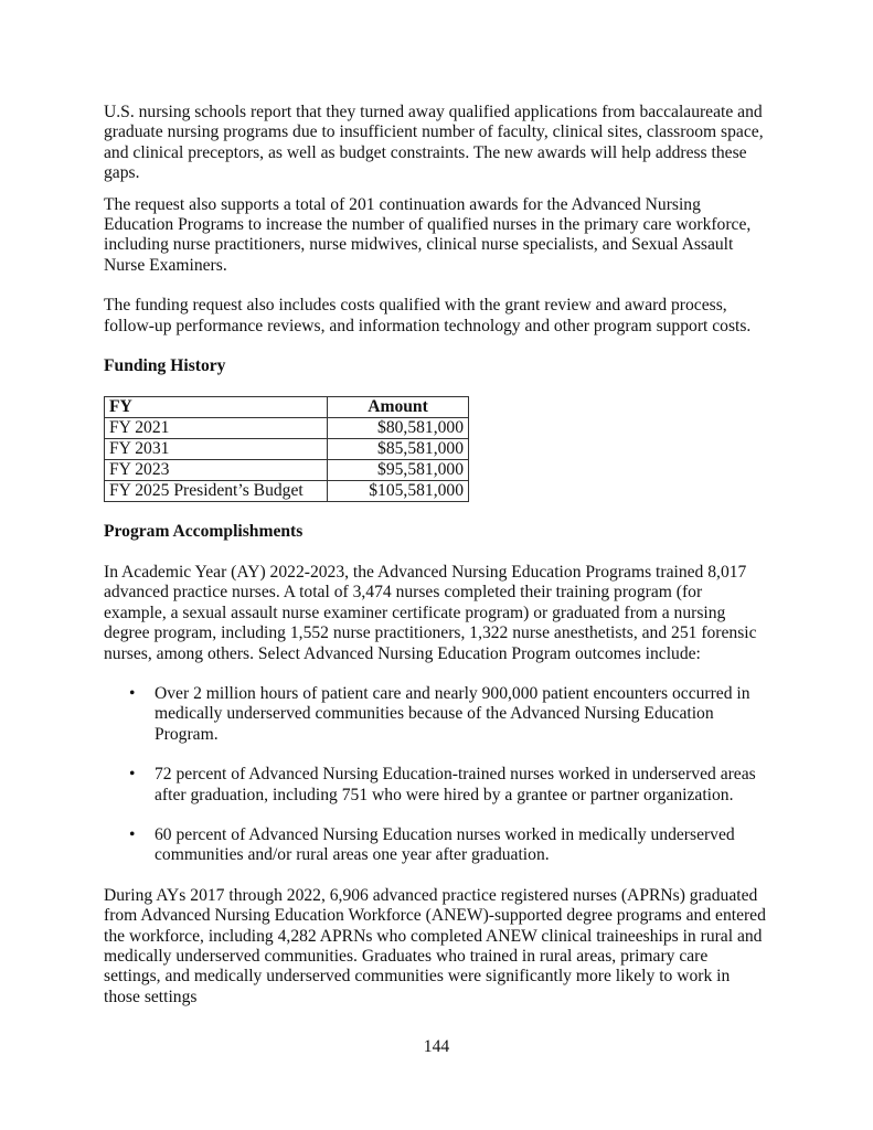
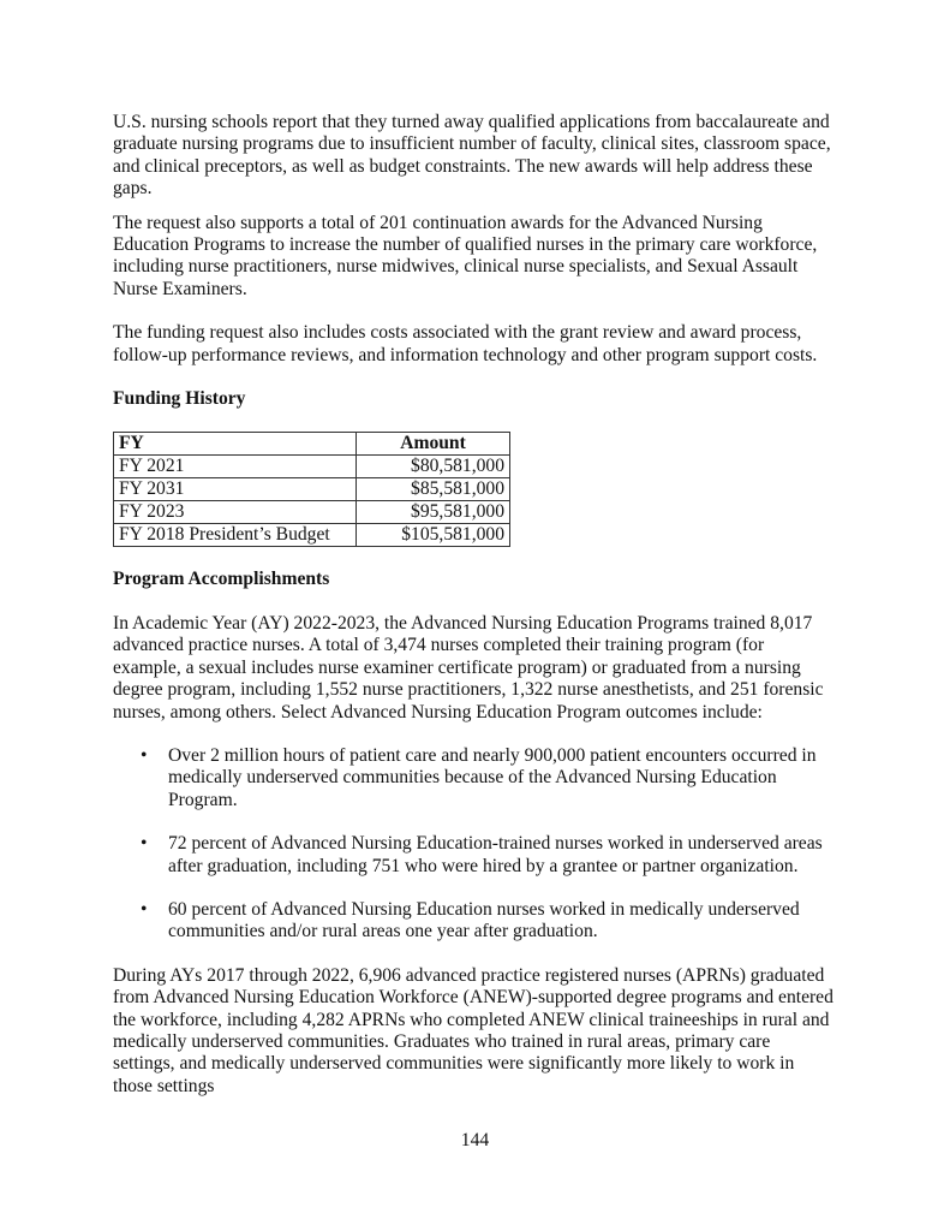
  U.S. nursing schools report that they turned away qualified applications from baccalaureate and graduate nursing programs due to insufficient number of faculty, clinical sites, classroom space, and clinical preceptors, as well as budget constraints. The new awards will help address these gaps.
  The request also supports a total of 201 continuation awards for the Advanced Nursing Education Programs to increase the number of qualified nurses in the primary care workforce, including nurse practitioners, nurse midwives, clinical nurse specialists, and Sexual Assault Nurse Examiners.
- The funding request also includes costs qualified with the grant review and award process, follow-up performance reviews, and information technology and other program support costs.
+ The funding request also includes costs associated with the grant review and award process, follow-up performance reviews, and information technology and other program support costs.
  Funding History
  FY	Amount
  FY 2021	$80,581,000
  FY 2031	$85,581,000
  FY 2023	$95,581,000
- FY 2025 President’s Budget	$105,581,000
+ FY 2018 President’s Budget	$105,581,000
  Program Accomplishments
- In Academic Year (AY) 2022-2023, the Advanced Nursing Education Programs trained 8,017 advanced practice nurses. A total of 3,474 nurses completed their training program (for example, a sexual assault nurse examiner certificate program) or graduated from a nursing degree program, including 1,552 nurse practitioners, 1,322 nurse anesthetists, and 251 forensic nurses, among others. Select Advanced Nursing Education Program outcomes include:
+ In Academic Year (AY) 2022-2023, the Advanced Nursing Education Programs trained 8,017 advanced practice nurses. A total of 3,474 nurses completed their training program (for example, a sexual includes nurse examiner certificate program) or graduated from a nursing degree program, including 1,552 nurse practitioners, 1,322 nurse anesthetists, and 251 forensic nurses, among others. Select Advanced Nursing Education Program outcomes include:
  •
  Over 2 million hours of patient care and nearly 900,000 patient encounters occurred in medically underserved communities because of the Advanced Nursing Education Program.
  •
  72 percent of Advanced Nursing Education-trained nurses worked in underserved areas after graduation, including 751 who were hired by a grantee or partner organization.
  •
  60 percent of Advanced Nursing Education nurses worked in medically underserved communities and/or rural areas one year after graduation.
  During AYs 2017 through 2022, 6,906 advanced practice registered nurses (APRNs) graduated from Advanced Nursing Education Workforce (ANEW)-supported degree programs and entered the workforce, including 4,282 APRNs who completed ANEW clinical traineeships in rural and medically underserved communities. Graduates who trained in rural areas, primary care settings, and medically underserved communities were significantly more likely to work in those settings
  144
